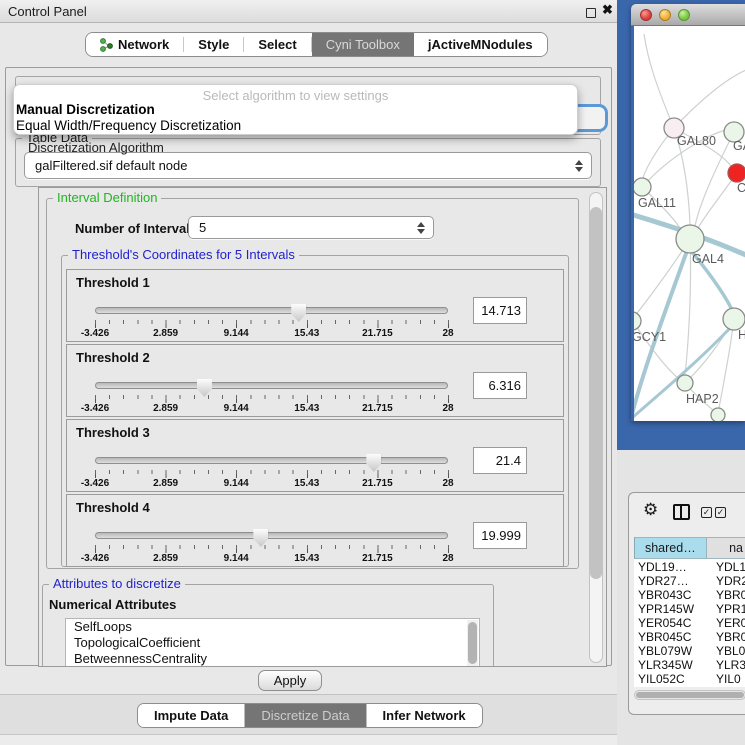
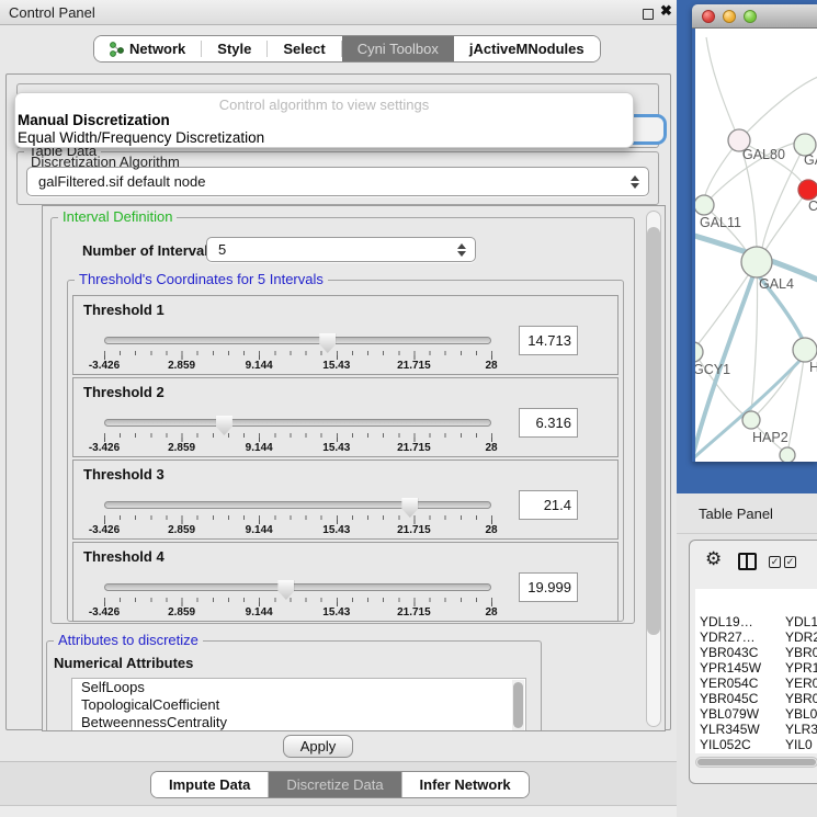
  Control Panel
  ✖
  Network
  Style
  Select
  Cyni Toolbox
  jActiveMNodules
  Discretization Algorithm
  Table Data
  galFiltered.sif default node
  Interval Definition
  Number of Interva
  5
  Threshold's Coordinates for 5 Intervals
  Threshold 1
  -3.426
  2.859
  9.144
  15.43
  21.715
  28
  14.713
  Threshold 2
  -3.426
  2.859
  9.144
  15.43
  21.715
  28
  6.316
  Threshold 3
  -3.426
  2.859
  9.144
  15.43
  21.715
  28
  21.4
  Threshold 4
  -3.426
  2.859
  9.144
  15.43
  21.715
  28
  19.999
  Attributes to discretize
  Numerical Attributes
  SelfLoops
  TopologicalCoefficient
  BetweennessCentrality
  Apply
  Impute Data
  Discretize Data
  Infer Network
- Select algorithm to view settings
+ Control algorithm to view settings
  Manual Discretization
  Equal Width/Frequency Discretization
  GAL80
  C
  GAL11
  GAL4
  GCY1
  H
  HAP2
+ Table Panel
  ⚙
  ✓
  ✓
- shared…
- na
  YDL19…
  YDL1
  YDR27…
  YDR
  YBR043C
  YBR0
  YPR145W
  YPR1
  YER054C
  YER0
  YBR045C
  YBR0
  YBL079W
  YBL0
  YLR345W
  YLR3
  YIL052C
  YIL0
